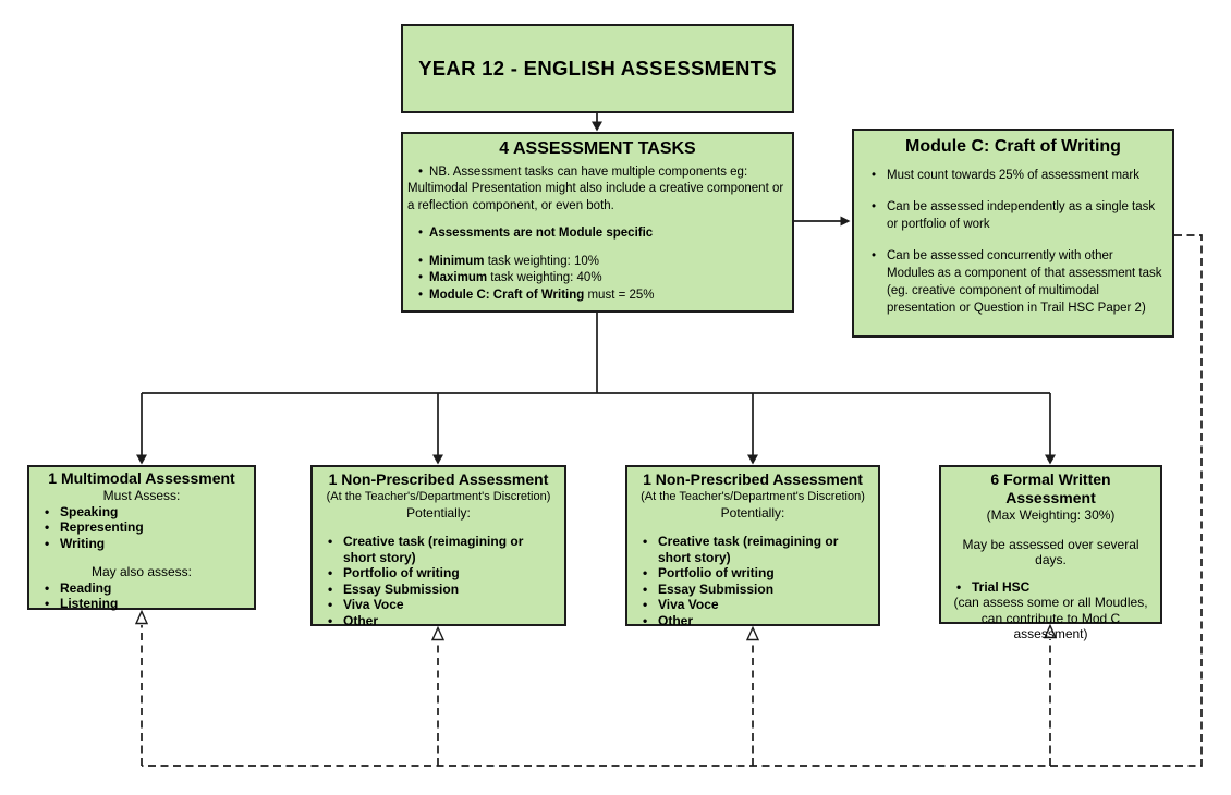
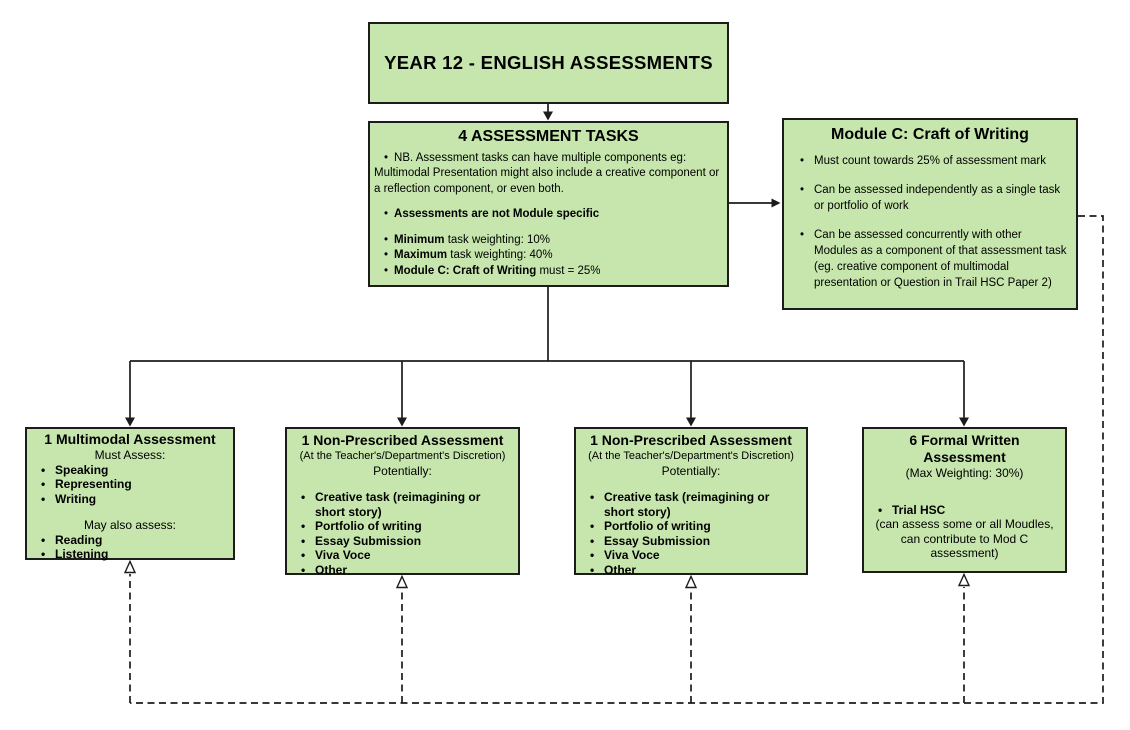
  YEAR 12 - ENGLISH ASSESSMENTS
  4 ASSESSMENT TASKS
  • NB. Assessment tasks can have multiple components eg:
  Multimodal Presentation might also include a creative component or a reflection component, or even both.
  • Assessments are not Module specific
  • Minimum task weighting: 10%
  • Maximum task weighting: 40%
  • Module C: Craft of Writing must = 25%
  Module C: Craft of Writing
  Must count towards 25% of assessment mark
  Can be assessed independently as a single task or portfolio of work
  Can be assessed concurrently with other Modules as a component of that assessment task (eg. creative component of multimodal presentation or Question in Trail HSC Paper 2)
  1 Multimodal Assessment
  Must Assess:
  Speaking
  Representing
  Writing
  May also assess:
  Reading
  Listening
  1 Non-Prescribed Assessment
  (At the Teacher's/Department's Discretion)
  Potentially:
  Creative task (reimagining or short story)
  Portfolio of writing
  Essay Submission
  Viva Voce
  Other
  1 Non-Prescribed Assessment
  (At the Teacher's/Department's Discretion)
  Potentially:
  Creative task (reimagining or short story)
  Portfolio of writing
  Essay Submission
  Viva Voce
  Other
  6 Formal Written Assessment
  (Max Weighting: 30%)
- May be assessed over several days.
  Trial HSC
  (can assess some or all Moudles, can contribute to Mod C assessment)
